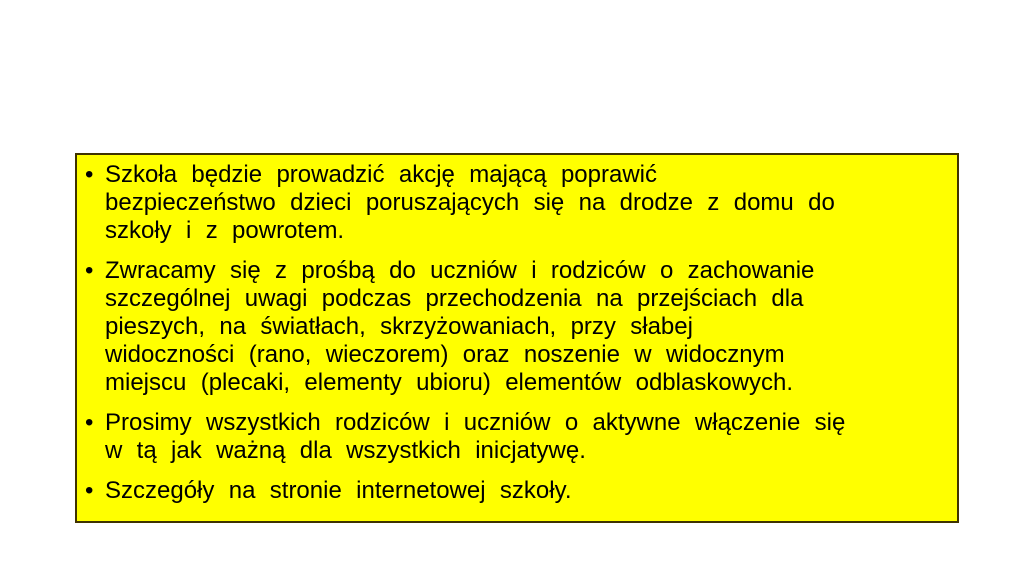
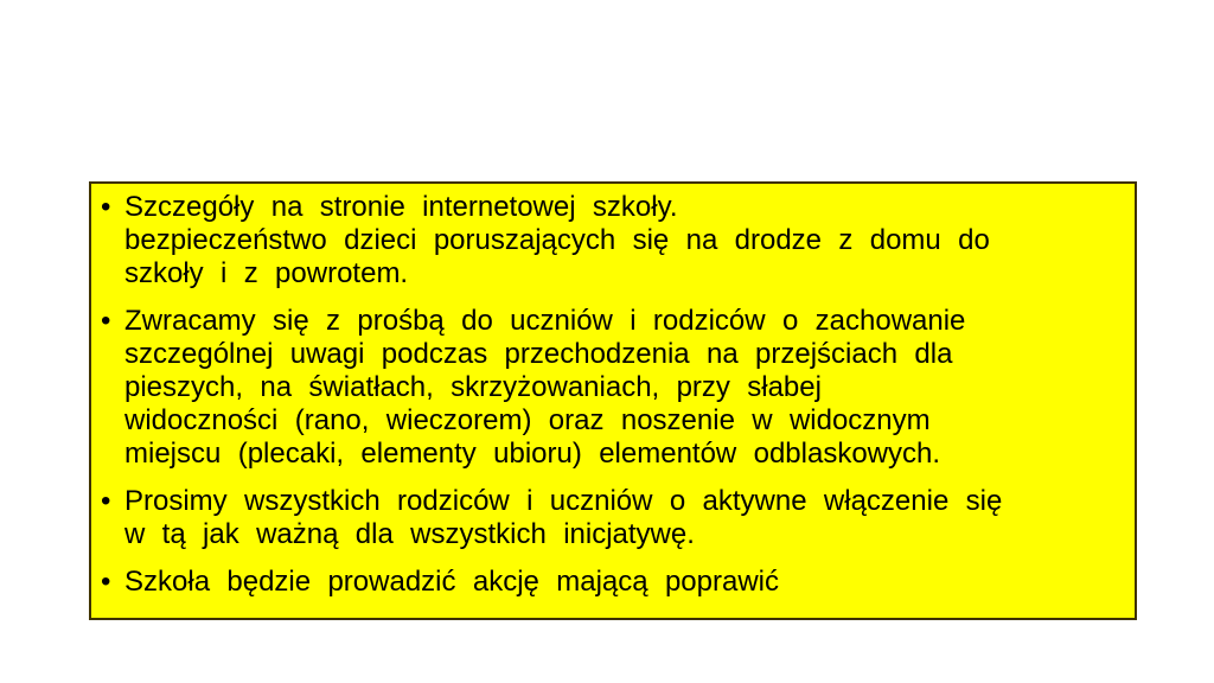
  •
- Szkoła będzie prowadzić akcję mającą poprawić
+ Szczegóły na stronie internetowej szkoły.
  bezpieczeństwo dzieci poruszających się na drodze z domu do
  szkoły i z powrotem.
  •
  Zwracamy się z prośbą do uczniów i rodziców o zachowanie
  szczególnej uwagi podczas przechodzenia na przejściach dla
  pieszych, na światłach, skrzyżowaniach, przy słabej
  widoczności (rano, wieczorem) oraz noszenie w widocznym
  miejscu (plecaki, elementy ubioru) elementów odblaskowych.
  •
  Prosimy wszystkich rodziców i uczniów o aktywne włączenie się
  w tą jak ważną dla wszystkich inicjatywę.
  •
- Szczegóły na stronie internetowej szkoły.
+ Szkoła będzie prowadzić akcję mającą poprawić
